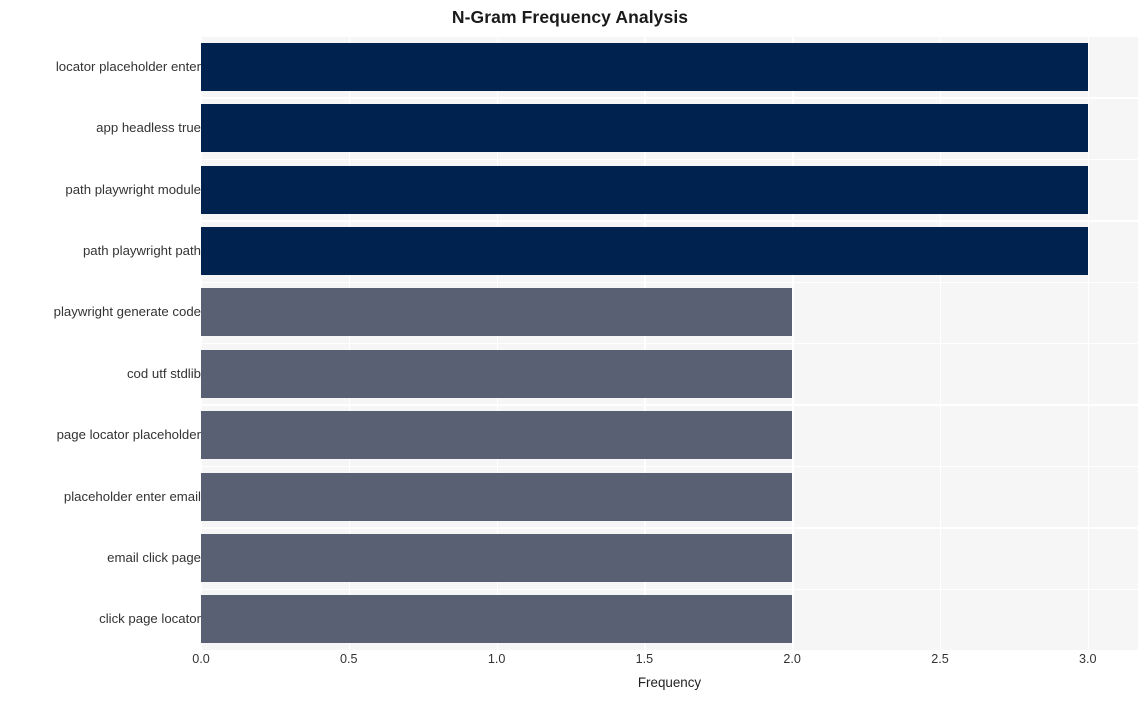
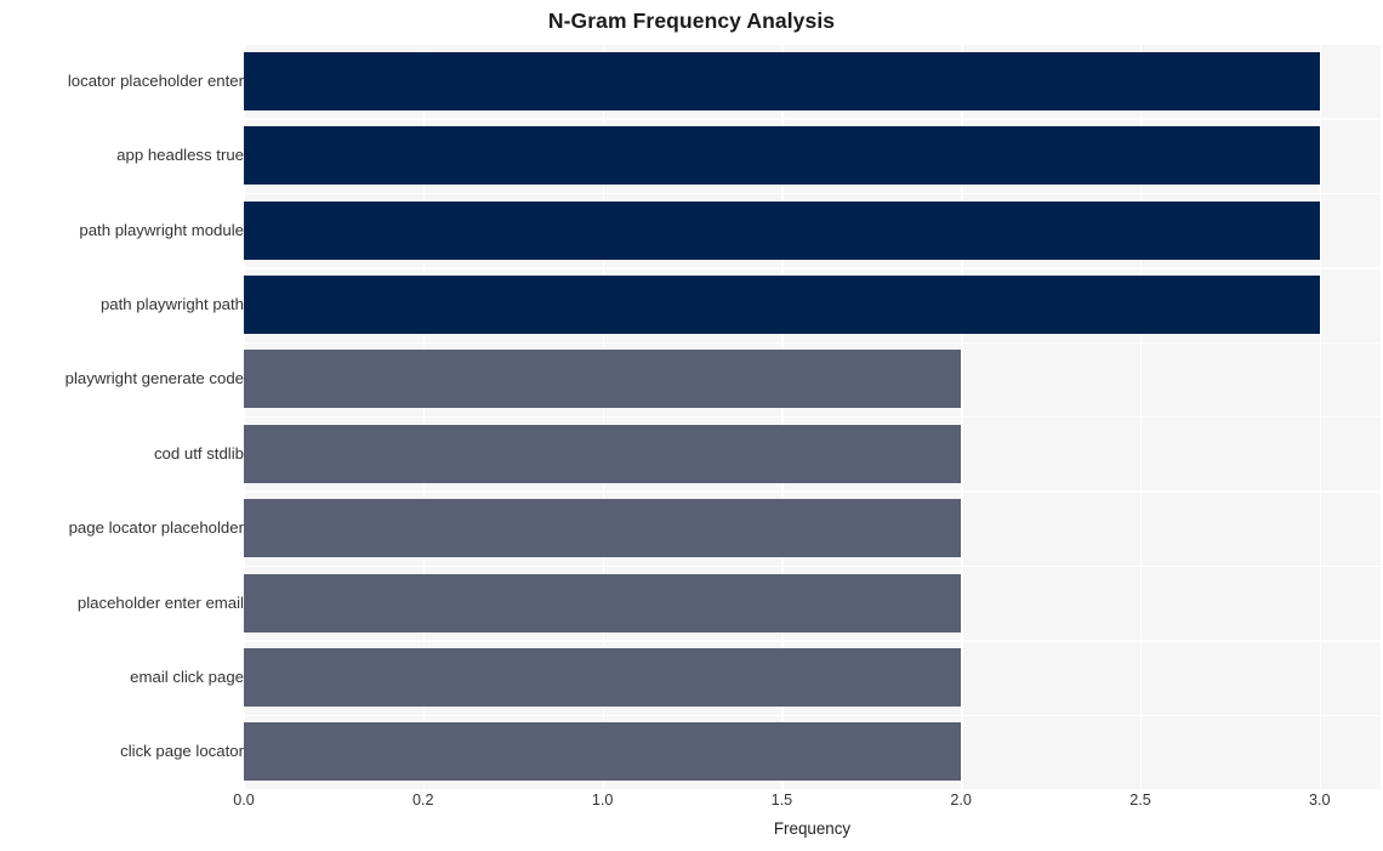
  N-Gram Frequency Analysis
  locator placeholder enter
  app headless true
  path playwright module
  path playwright path
  playwright generate code
  cod utf stdlib
  page locator placeholder
  placeholder enter email
  email click page
  click page locator
  0.0
- 0.5
+ 0.2
  1.0
  1.5
  2.0
  2.5
  3.0
  Frequency
